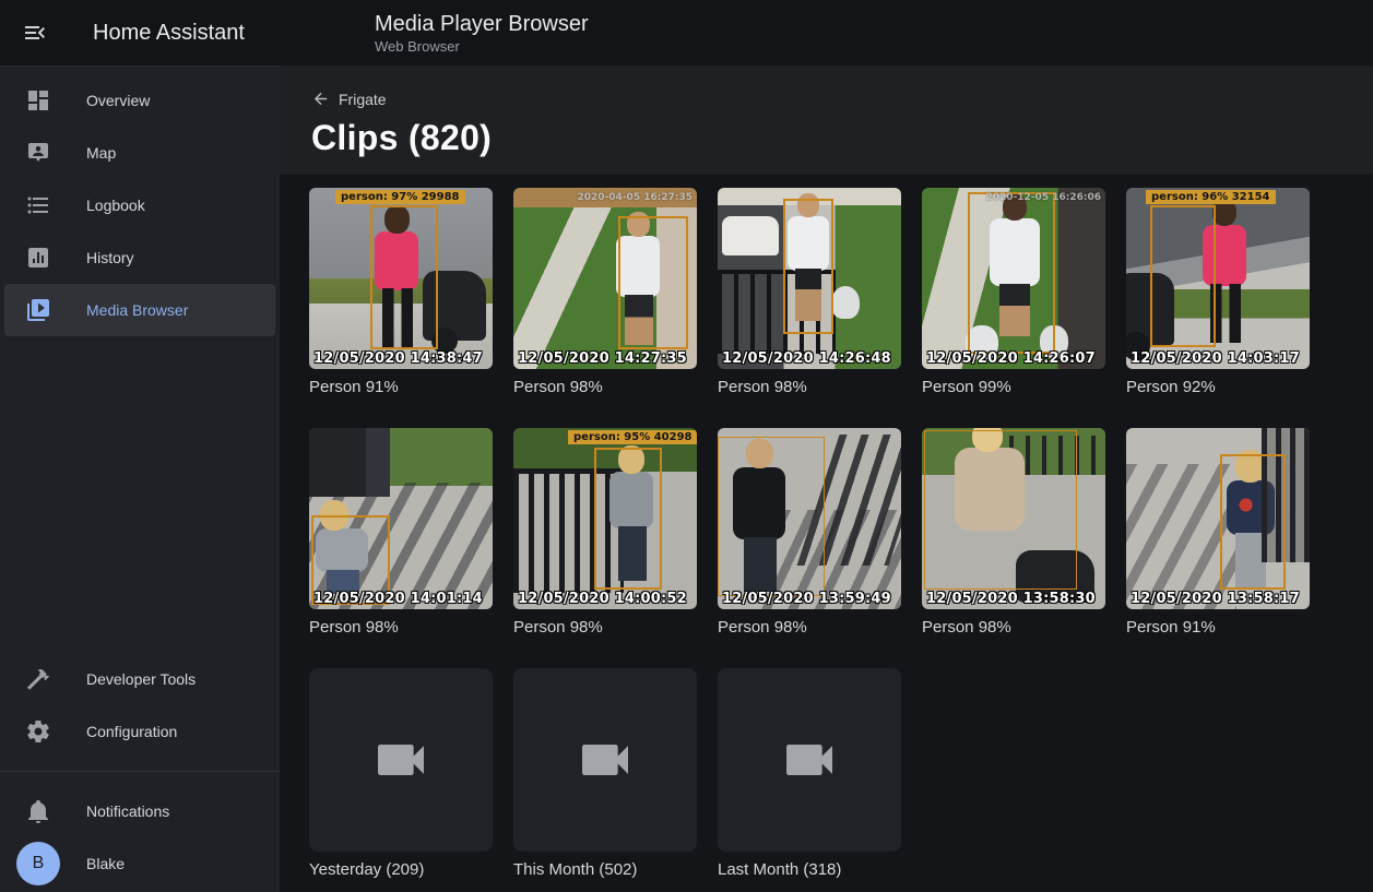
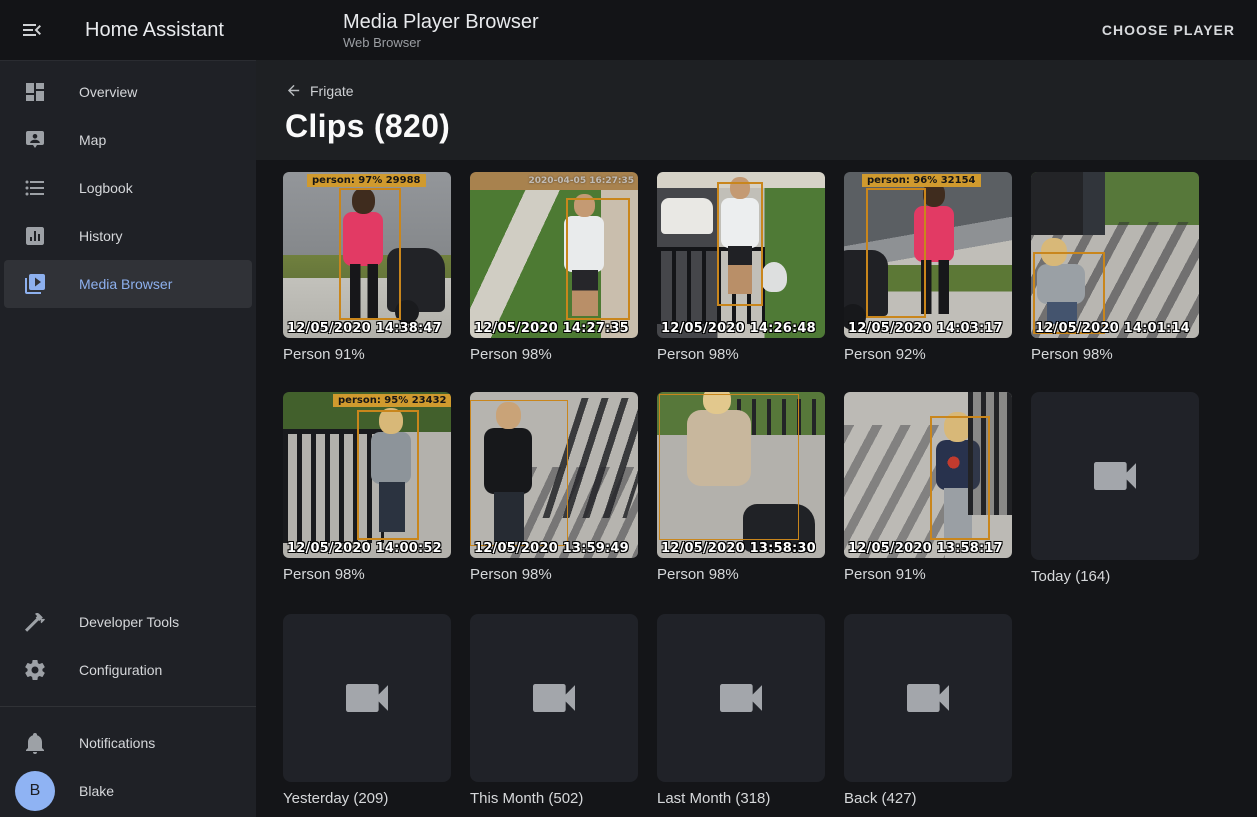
  Home Assistant
  Media Player Browser
  Web Browser
+ CHOOSE PLAYER
  Overview
  Map
  Logbook
  History
  Media Browser
  Developer Tools
  Configuration
  Notifications
  B
  Blake
  Frigate
  Clips (820)
  person: 97% 29988
  12/05/2020 14:38:47
  Person 91%
  2020-04-05 16:27:35
  12/05/2020 14:27:35
  Person 98%
  12/05/2020 14:26:48
  Person 98%
- 2020-12-05 16:26:06
- 12/05/2020 14:26:07
- Person 99%
  person: 96% 32154
  12/05/2020 14:03:17
  Person 92%
  12/05/2020 14:01:14
  Person 98%
- person: 95% 40298
+ person: 95% 23432
  12/05/2020 14:00:52
  Person 98%
  12/05/2020 13:59:49
  Person 98%
  12/05/2020 13:58:30
  Person 98%
  12/05/2020 13:58:17
  Person 91%
+ Today (164)
  Yesterday (209)
  This Month (502)
  Last Month (318)
+ Back (427)
